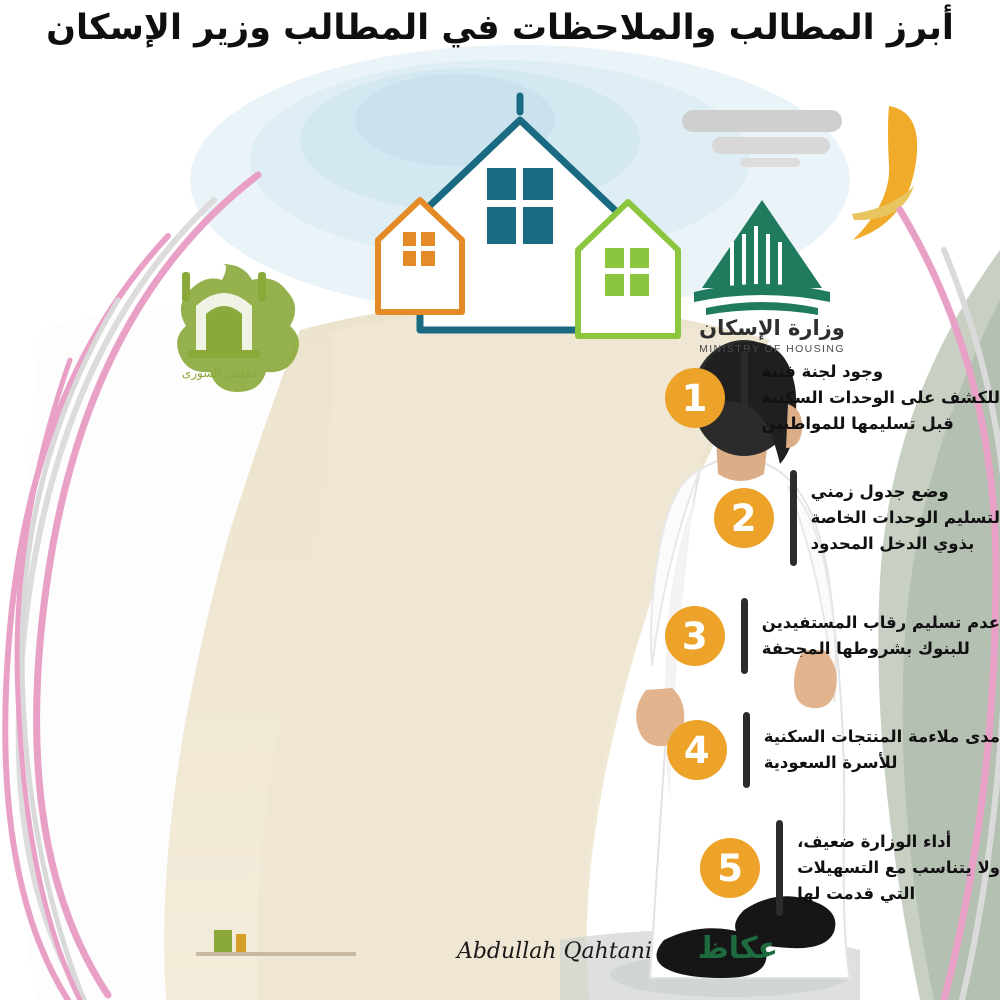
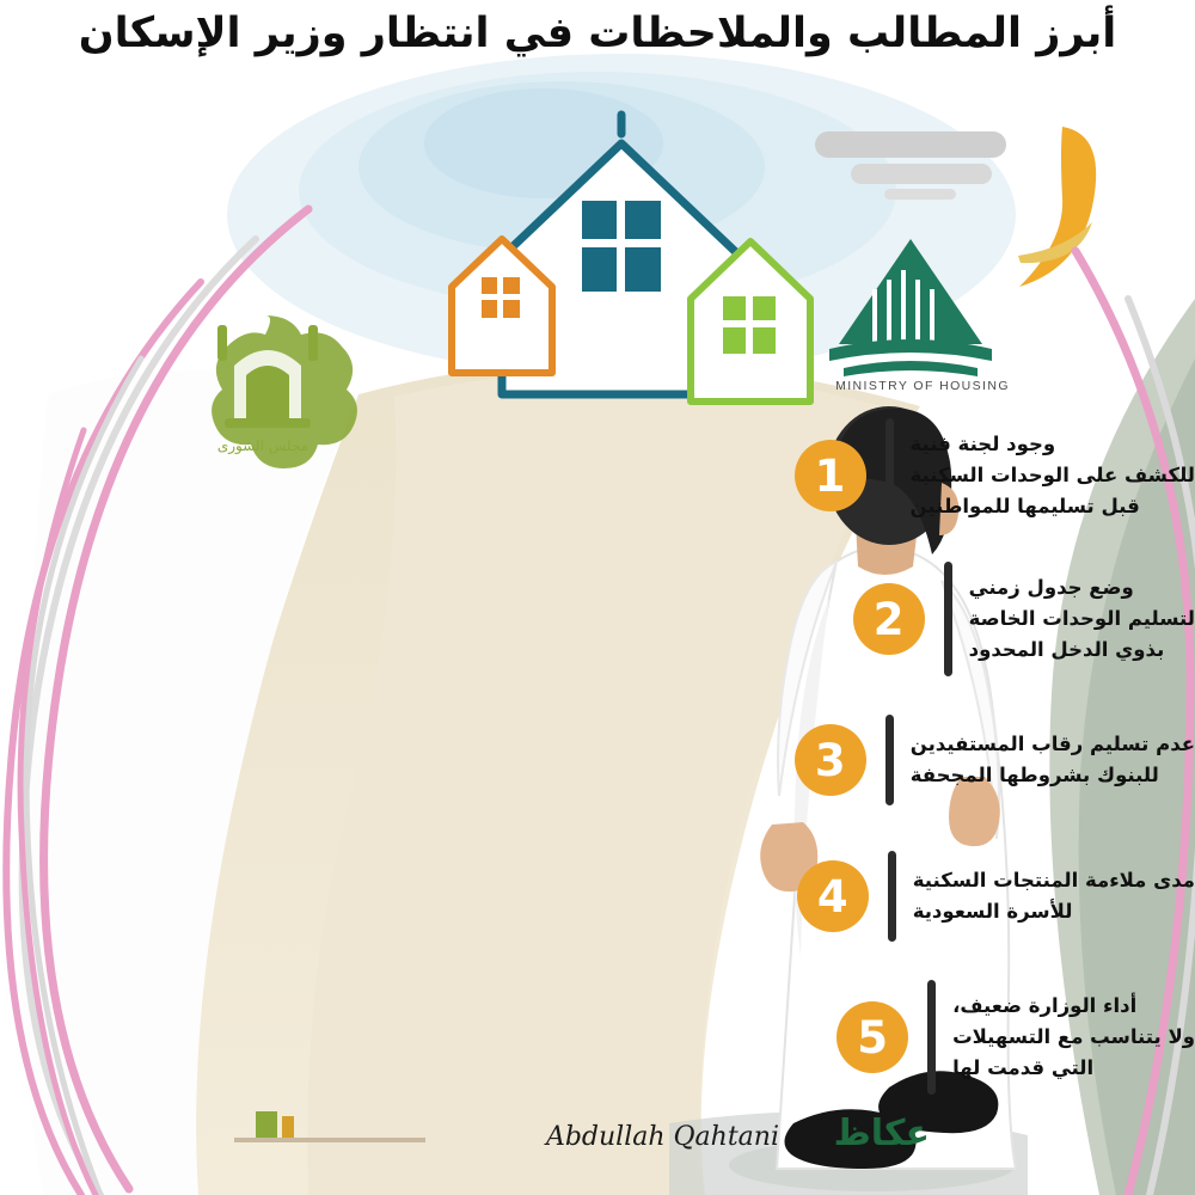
- أبرز المطالب والملاحظات في المطالب وزير الإسكان
+ أبرز المطالب والملاحظات في انتظار وزير الإسكان
- وزارة الإسكان
  MINISTRY OF HOUSING
  وجود لجنة ف
  للكشف على الوحدات السك
  قبل تسليمها للمواطنن
  1
  وضع جدول زمني
  لتسليم الوحدات الخاصة
  بذوي الدخل المحدود
  2
  عدم تسليم رقاب المستفيدين
  للبنوك بشروطها المجحفة
  3
  مدى ملاءمة المنتجات السكنية
  للأسرة السعودية
  4
  أداء الوزارة ضعيف،
  ولا يتناسب مع التسهيلات
  التي قدمت لها
  5
  عكاظ
  Abdullah Qahtani
